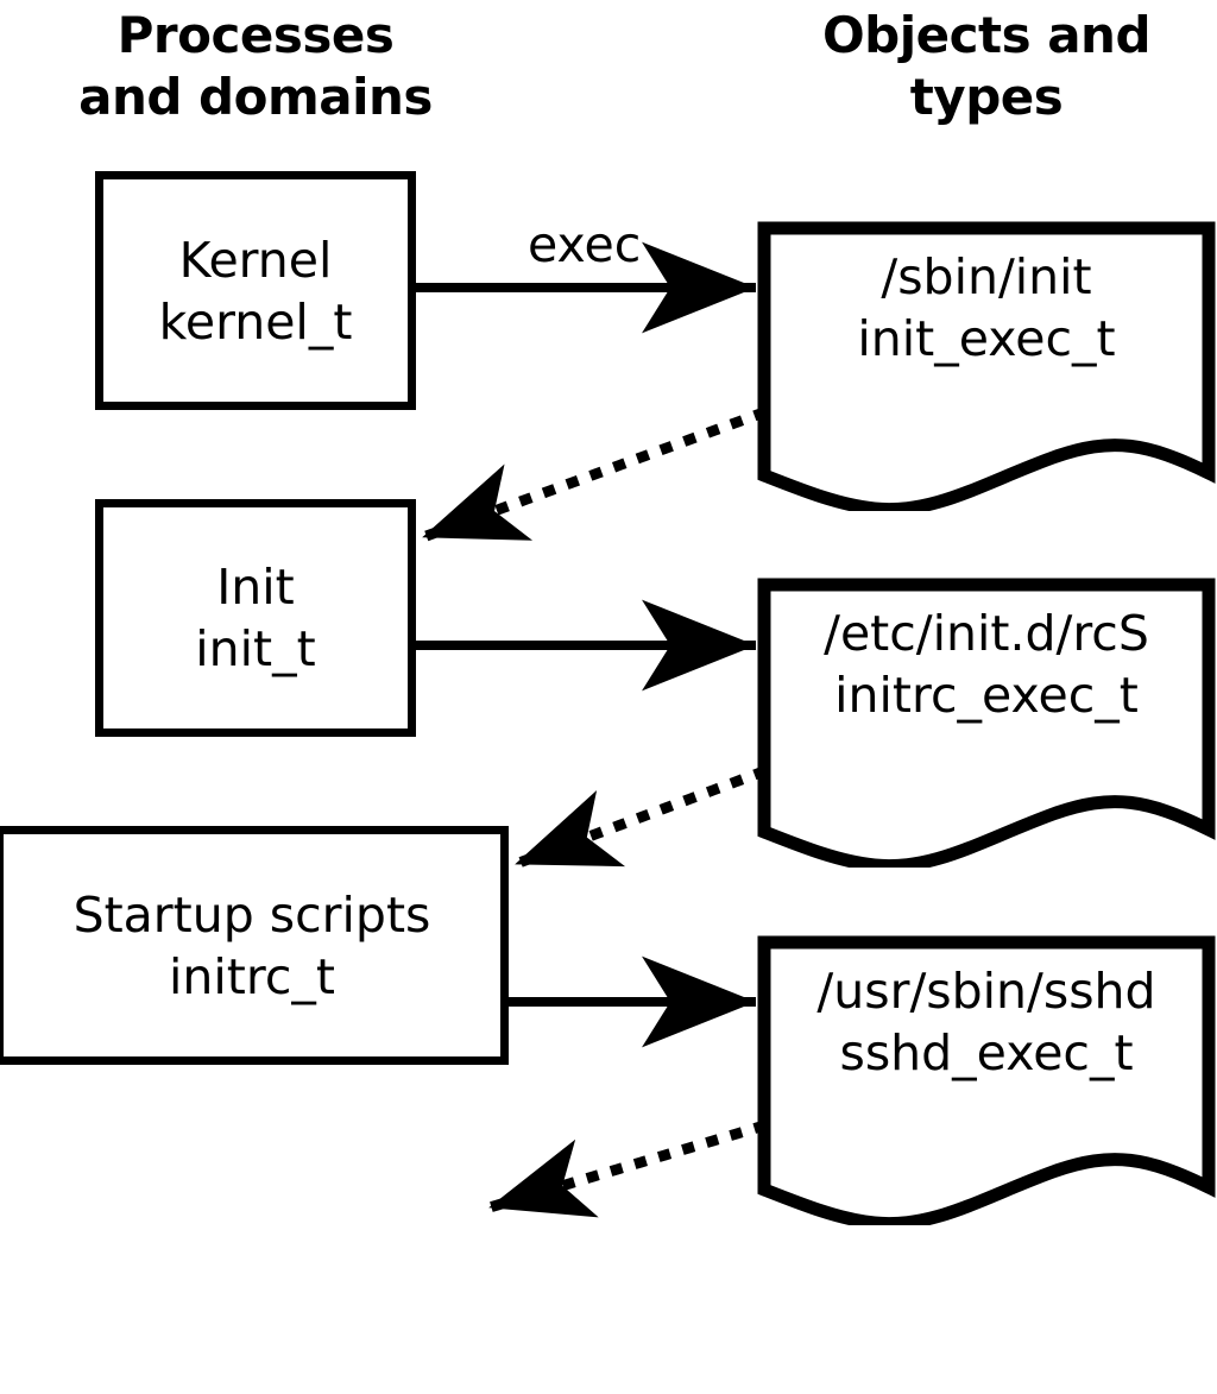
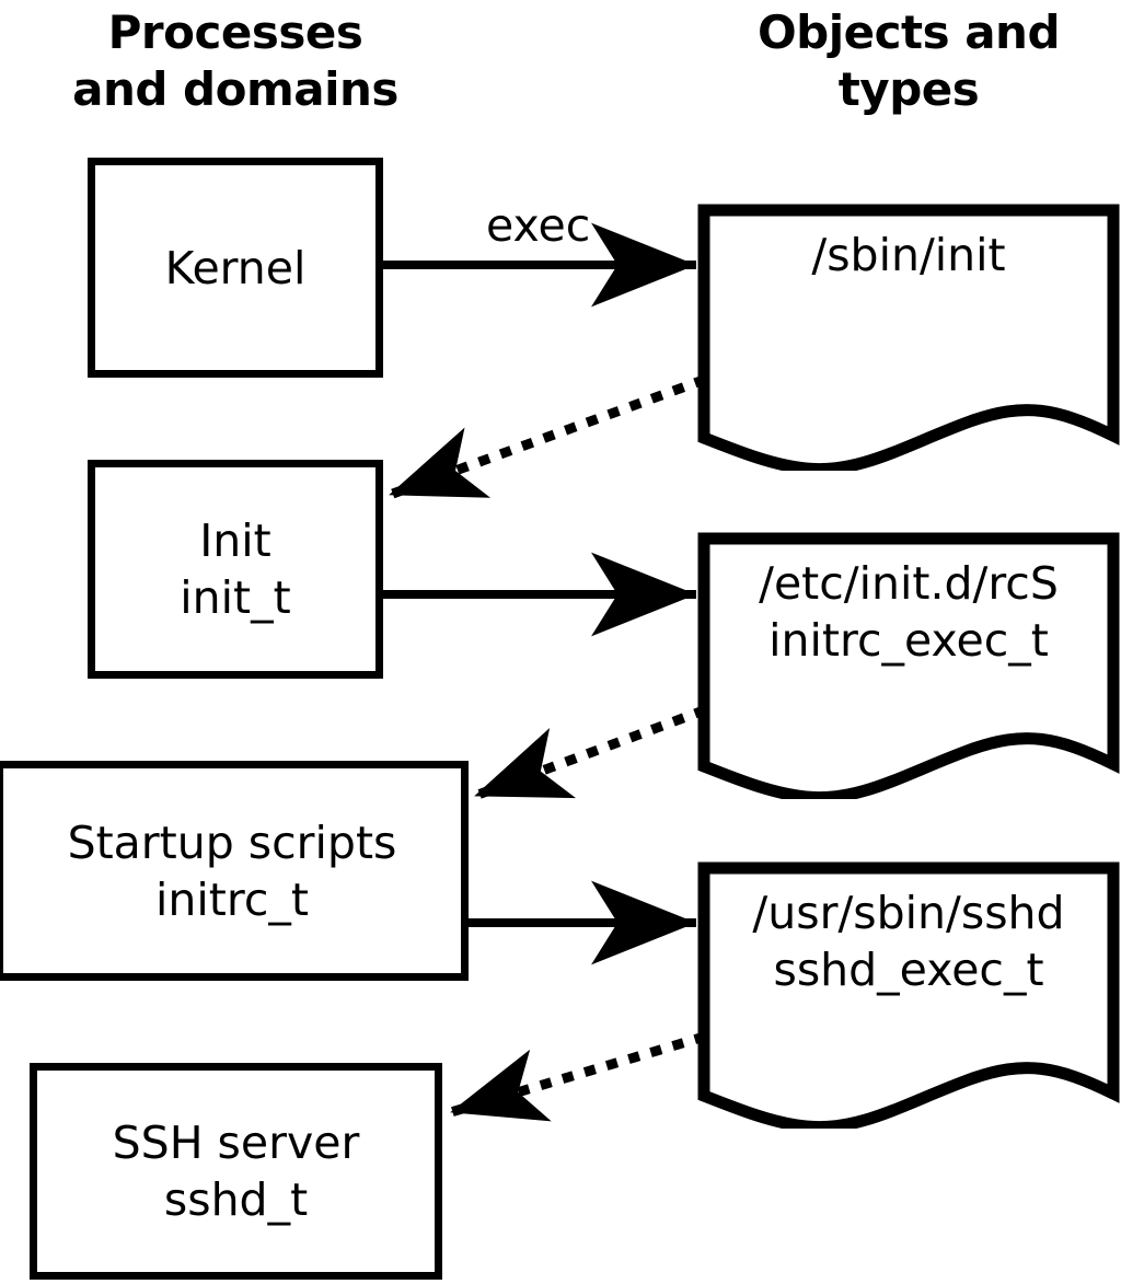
  Processes
  and domains
  Objects and
  types
  exec
  Kernel
- kernel_t
  Init
  init_t
  Startup scripts
  initrc_t
+ SSH server
+ sshd_t
  /sbin/init
- init_exec_t
  /etc/init.d/rcS
  initrc_exec_t
  /usr/sbin/sshd
  sshd_exec_t
